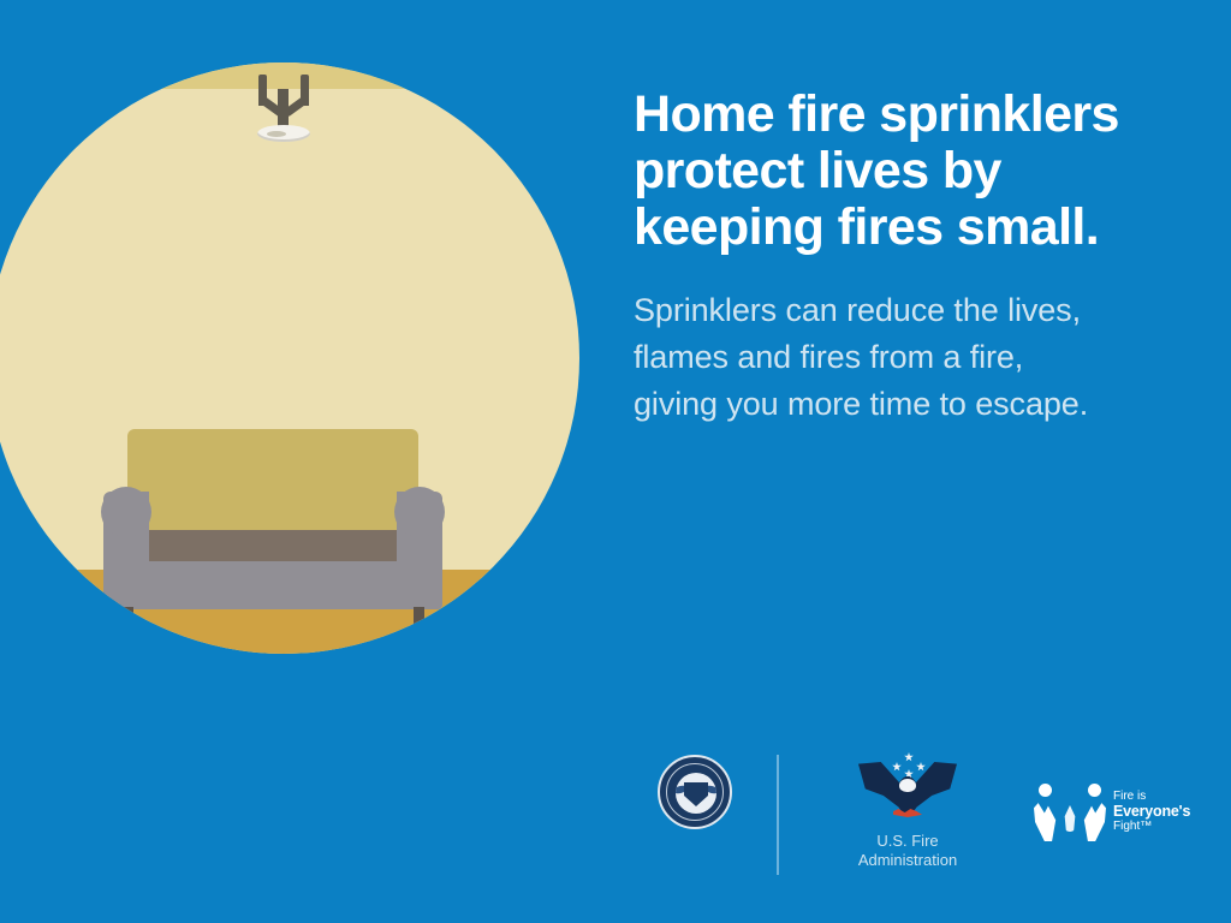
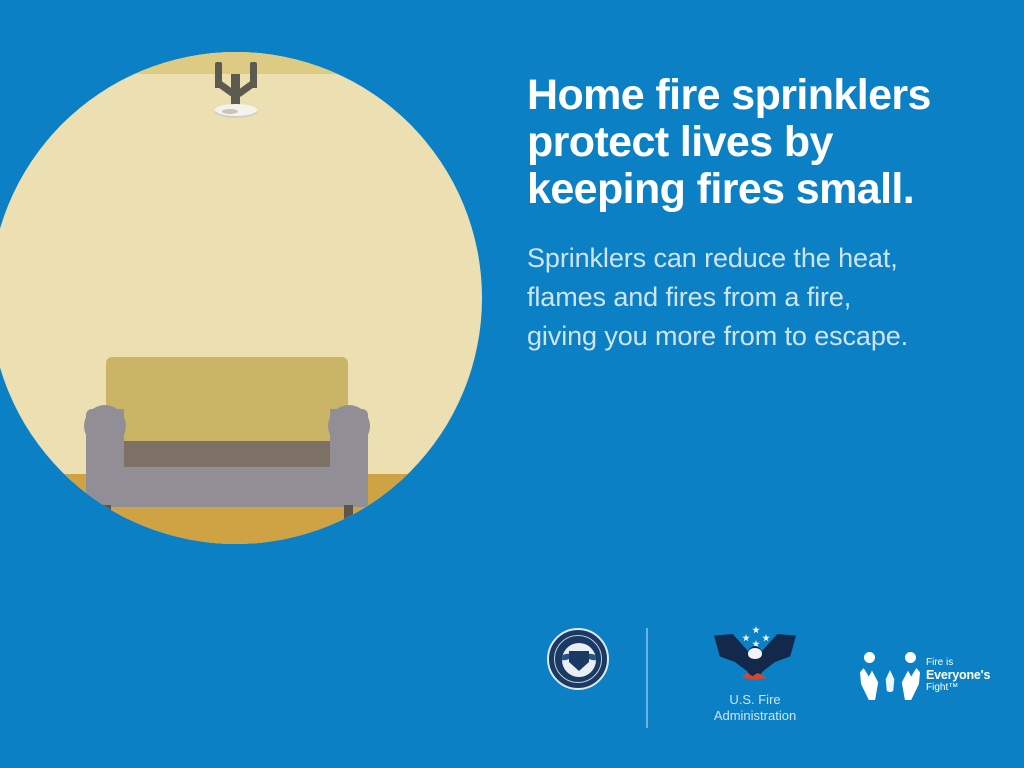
  Home fire sprinklers
  protect lives by
  keeping fires small.
- Sprinklers can reduce the lives,
+ Sprinklers can reduce the heat,
  flames and fires from a fire,
- giving you more time to escape.
+ giving you more from to escape.
  U.S. Fire
  Administration
  Fire is
  Everyone's
  Fight™
